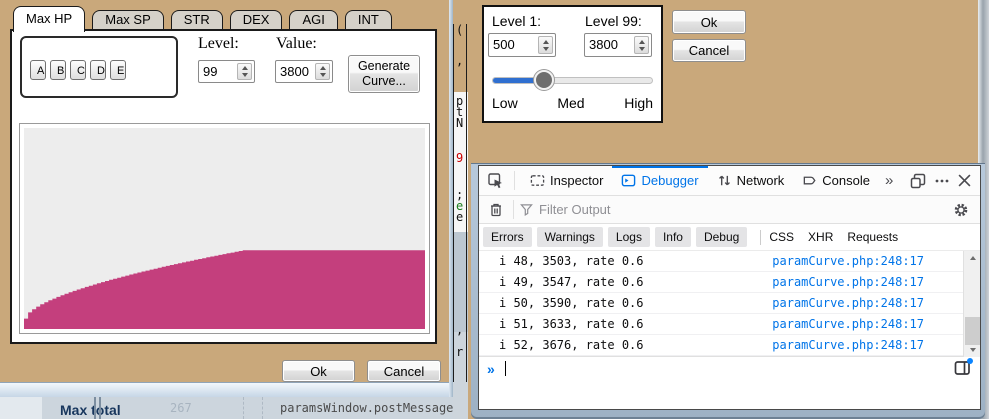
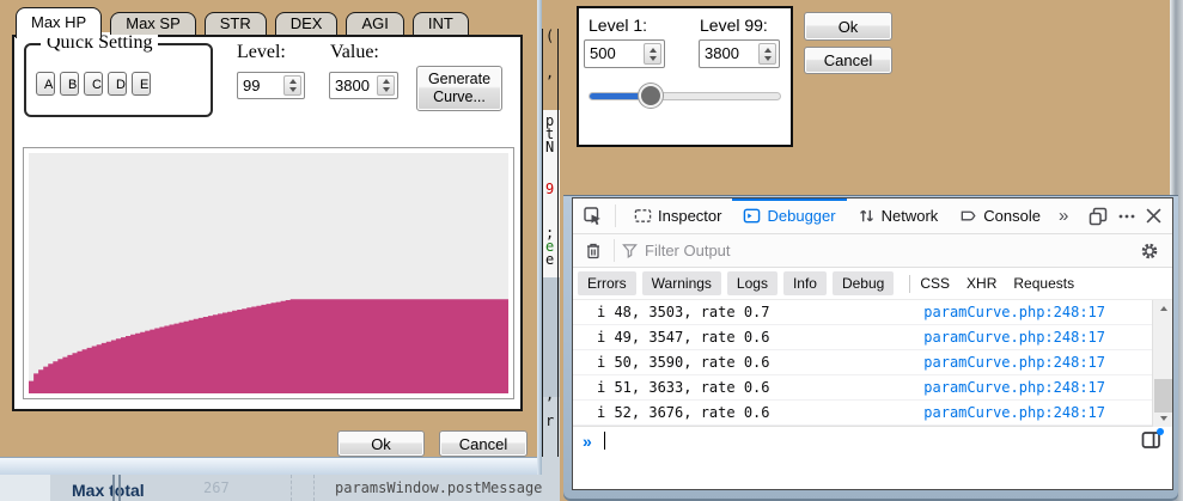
  Max HP
  Max SP
  STR
  DEX
  AGI
  INT
+ Quick Setting
  A
  B
  C
  D
  E
  Level:
  99
  Value:
  3800
  Generate Curve...
  Ok
  Cancel
  (
  ,
  p
  t
  N
  9
  ;
  e
  e
  ,
  r
  Maxtal
  267
  paramsWindow.postMessage
  Level 1:
  Level 99:
  500
  3800
- Low
- Med
- High
  Ok
  Cancel
  Inspector
  Debugger
  Network
  Console
  »
  Filter Output
  Errors
  Warnings
  Logs
  Info
  Debug
  CSS
  XHR
  Requests
- i 48, 3503, rate 0.6
+ i 48, 3503, rate 0.7
  paramCurve.php:248:17
  i 49, 3547, rate 0.6
  paramCurve.php:248:17
  i 50, 3590, rate 0.6
  paramCurve.php:248:17
  i 51, 3633, rate 0.6
  paramCurve.php:248:17
  i 52, 3676, rate 0.6
  paramCurve.php:248:17
  »
